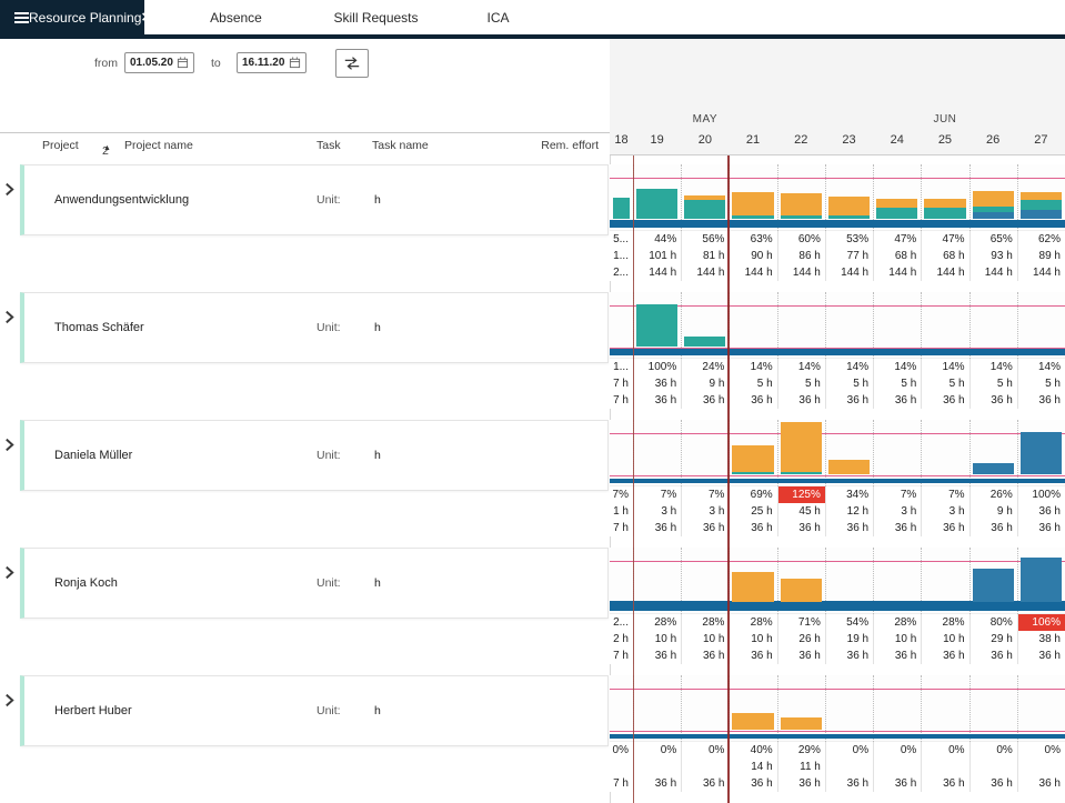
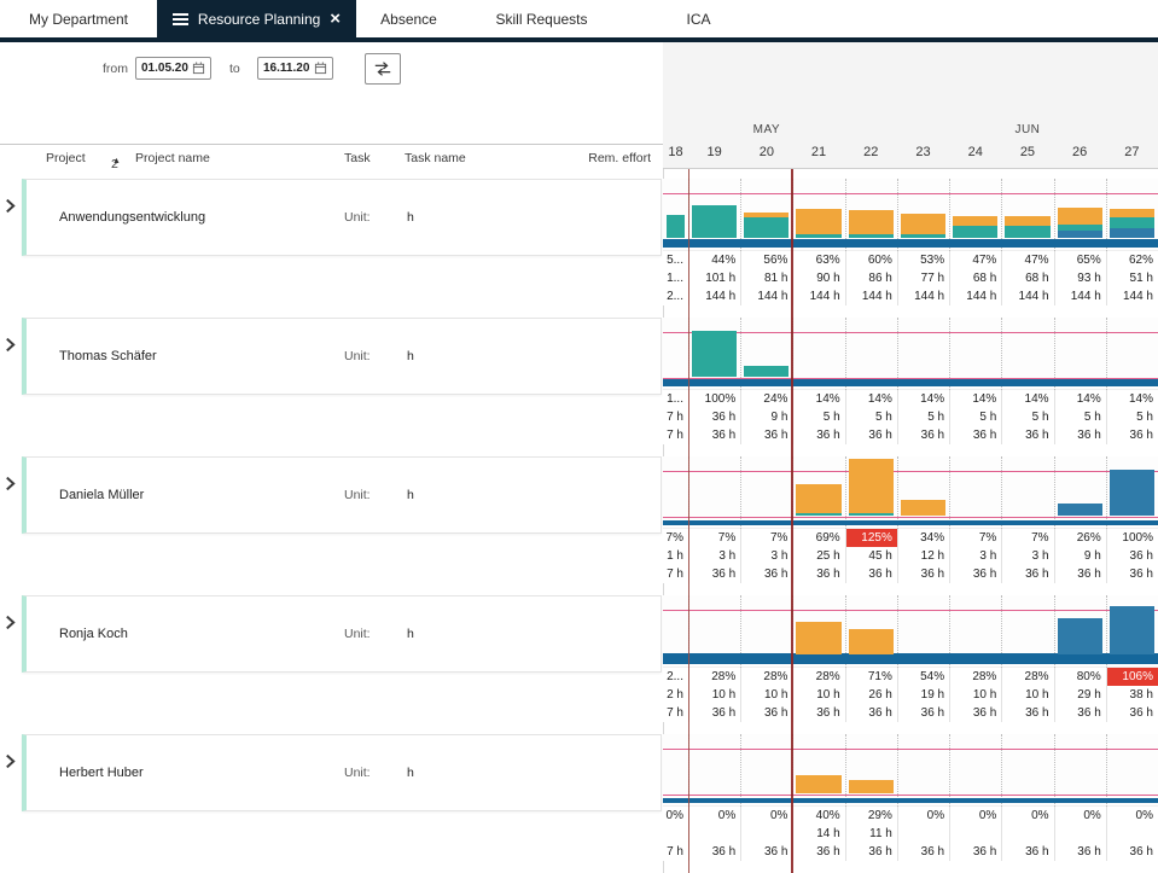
+ My Department
  Resource Planning
  ×
  Absence
  Skill Requests
  ICA
  from
  01.05.20
  to
  16.11.20
  Project
  2
  Project name
  Task
  Task name
  Rem. effort
  Anwendungsentwicklung
  Unit:
  h
  Thomas Schäfer
  Unit:
  h
  Daniela Müller
  Unit:
  h
  Ronja Koch
  Unit:
  h
  Herbert Huber
  Unit:
  h
  MAY
  JUN
  18
  19
  20
  21
  22
  23
  24
  25
  26
  27
  5...
  44%
  56%
  63%
  60%
  53%
  47%
  47%
  65%
  62%
  1...
  101 h
  81 h
  90 h
  86 h
  77 h
  68 h
  68 h
  93 h
- 89 h
+ 51 h
  2...
  144 h
  144 h
  144 h
  144 h
  144 h
  144 h
  144 h
  144 h
  144 h
  1...
  100%
  24%
  14%
  14%
  14%
  14%
  14%
  14%
  14%
  7 h
  36 h
  9 h
  5 h
  5 h
  5 h
  5 h
  5 h
  5 h
  5 h
  7 h
  36 h
  36 h
  36 h
  36 h
  36 h
  36 h
  36 h
  36 h
  36 h
  7%
  7%
  7%
  69%
  125%
  34%
  7%
  7%
  26%
  100%
  1 h
  3 h
  3 h
  25 h
  45 h
  12 h
  3 h
  3 h
  9 h
  36 h
  7 h
  36 h
  36 h
  36 h
  36 h
  36 h
  36 h
  36 h
  36 h
  36 h
  2...
  28%
  28%
  28%
  71%
  54%
  28%
  28%
  80%
  106%
  2 h
  10 h
  10 h
  10 h
  26 h
  19 h
  10 h
  10 h
  29 h
  38 h
  7 h
  36 h
  36 h
  36 h
  36 h
  36 h
  36 h
  36 h
  36 h
  36 h
  0%
  0%
  0%
  40%
  29%
  0%
  0%
  0%
  0%
  0%
  14 h
  11 h
  7 h
  36 h
  36 h
  36 h
  36 h
  36 h
  36 h
  36 h
  36 h
  36 h
